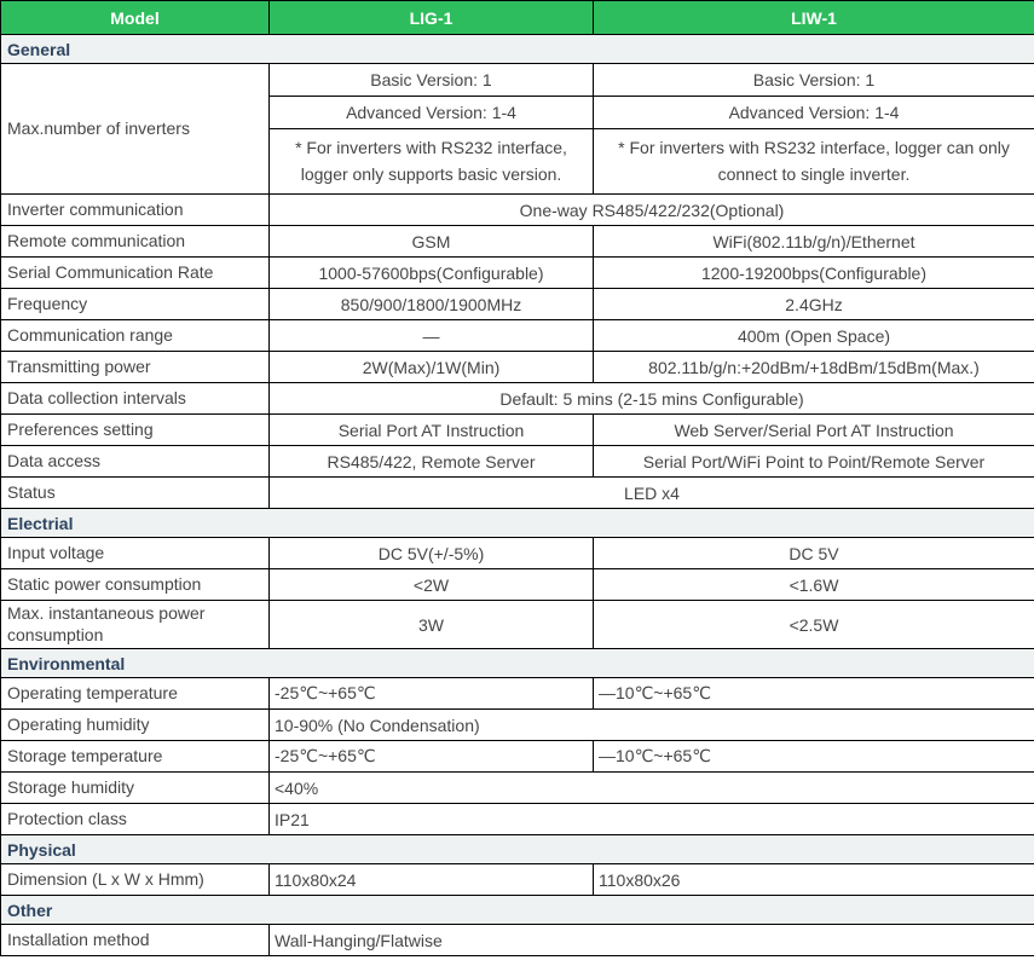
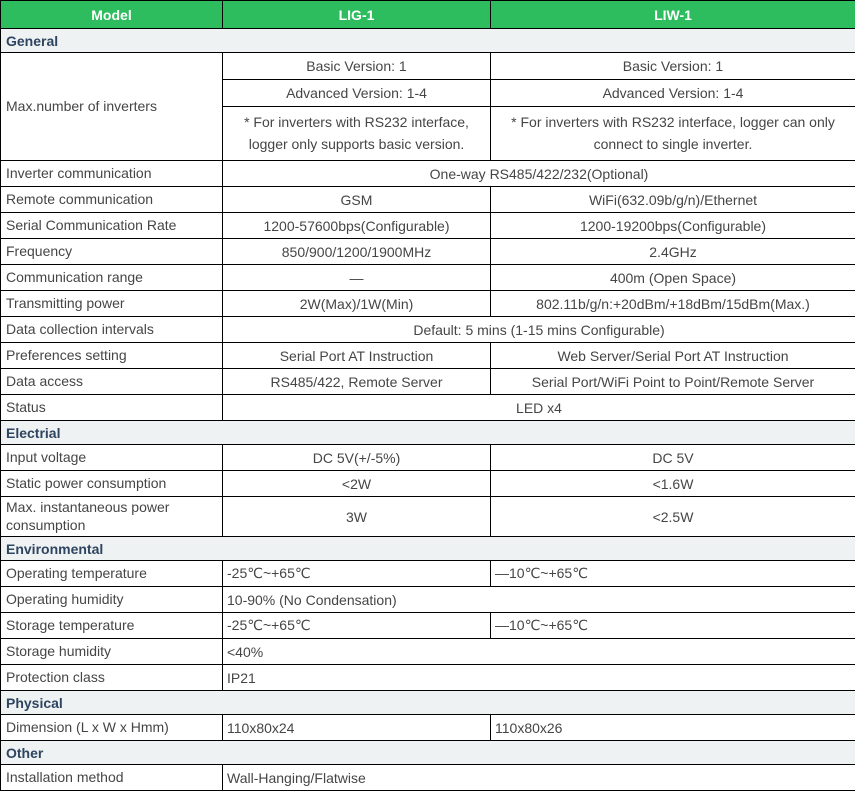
  Model	LIG-1	LIW-1
  General
  Max.number of inverters	Basic Version: 1	Basic Version: 1
  Advanced Version: 1-4	Advanced Version: 1-4
  * For inverters with RS232 interface, logger only supports basic version.	* For inverters with RS232 interface, logger can only connect to single inverter.
  Inverter communication	One-way RS485/422/232(Optional)
- Remote communication	GSM	WiFi(802.11b/g/n)/Ethernet
+ Remote communication	GSM	WiFi(632.09b/g/n)/Ethernet
- Serial Communication Rate	1000-57600bps(Configurable)	1200-19200bps(Configurable)
+ Serial Communication Rate	1200-57600bps(Configurable)	1200-19200bps(Configurable)
- Frequency	850/900/1800/1900MHz	2.4GHz
+ Frequency	850/900/1200/1900MHz	2.4GHz
  Communication range	—	400m (Open Space)
  Transmitting power	2W(Max)/1W(Min)	802.11b/g/n:+20dBm/+18dBm/15dBm(Max.)
- Data collection intervals	Default: 5 mins (2-15 mins Configurable)
+ Data collection intervals	Default: 5 mins (1-15 mins Configurable)
  Preferences setting	Serial Port AT Instruction	Web Server/Serial Port AT Instruction
  Data access	RS485/422, Remote Server	Serial Port/WiFi Point to Point/Remote Server
  Status	LED x4
  Electrial
  Input voltage	DC 5V(+/-5%)	DC 5V
  Static power consumption	<2W	<1.6W
  Max. instantaneous power consumption	3W	<2.5W
  Environmental
  Operating temperature	-25℃~+65℃	—10℃~+65℃
  Operating humidity	10-90% (No Condensation)
  Storage temperature	-25℃~+65℃	—10℃~+65℃
  Storage humidity	<40%
  Protection class	IP21
  Physical
  Dimension (L x W x Hmm)	110x80x24	110x80x26
  Other
  Installation method	Wall-Hanging/Flatwise
